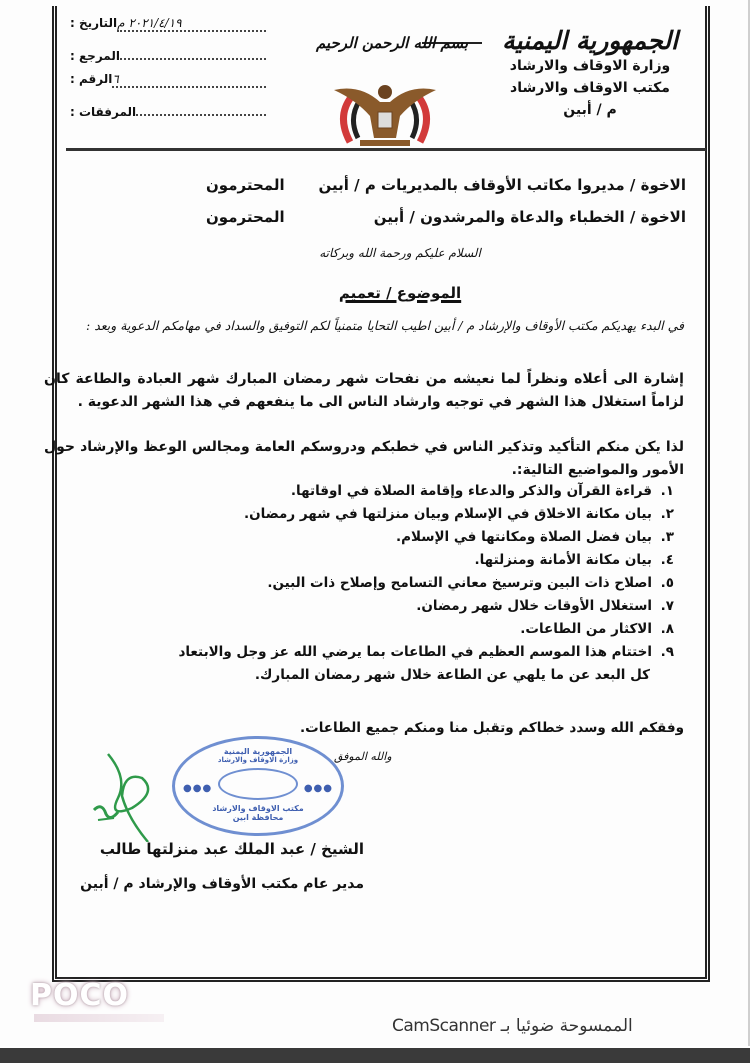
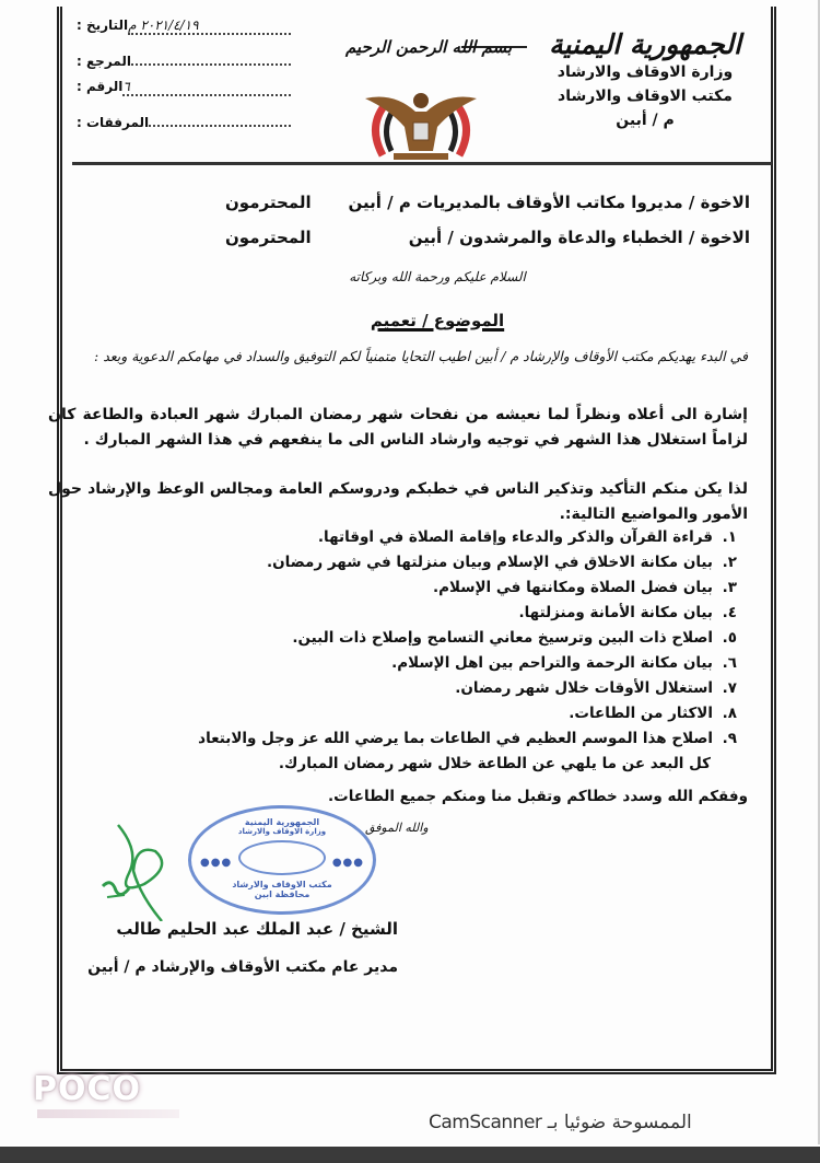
  الجمهورية اليمنية
  وزارة الاوقاف والارشاد
  مكتب الاوقاف والارشاد
  م / أبين
  بسم الله الرحمن الرحيم
  التاريخ :
  ٢٠٢١/٤/١٩ م
  المرجع :
  الرقم :
  ٦
  المرفقات :
  الاخوة / مديروا مكاتب الأوقاف بالمديريات م / أبين
  المحترمون
  الاخوة / الخطباء والدعاة والمرشدون / أبين
  المحترمون
  السلام عليكم ورحمة الله وبركاته
  الموضوع / تعميم
  في البدء يهديكم مكتب الأوقاف والإرشاد م / أبين اطيب التحايا متمنياً لكم التوفيق والسداد في مهامكم الدعوية وبعد :
- إشارة الى أعلاه ونظراً لما نعيشه من نفحات شهر رمضان المبارك شهر العبادة والطاعة كان لزاماً استغلال هذا الشهر في توجيه وارشاد الناس الى ما ينفعهم في هذا الشهر الدعوية .
+ إشارة الى أعلاه ونظراً لما نعيشه من نفحات شهر رمضان المبارك شهر العبادة والطاعة كان لزاماً استغلال هذا الشهر في توجيه وارشاد الناس الى ما ينفعهم في هذا الشهر المبارك .
  لذا يكن منكم التأكيد وتذكير الناس في خطبكم ودروسكم العامة ومجالس الوعظ والإرشاد حول الأمور والمواضيع التالية:.
  ١.قراءة القرآن والذكر والدعاء وإقامة الصلاة في اوقاتها.
  ٢.بيان مكانة الاخلاق في الإسلام وبيان منزلتها في شهر رمضان.
  ٣.بيان فضل الصلاة ومكانتها في الإسلام.
  ٤.بيان مكانة الأمانة ومنزلتها.
  ٥.اصلاح ذات البين وترسيخ معاني التسامح وإصلاح ذات البين.
+ ٦.بيان مكانة الرحمة والتراحم بين اهل الإسلام.
  ٧.استغلال الأوقات خلال شهر رمضان.
  ٨.الاكثار من الطاعات.
- ٩.اختتام هذا الموسم العظيم في الطاعات بما يرضي الله عز وجل والابتعاد
+ ٩.اصلاح هذا الموسم العظيم في الطاعات بما يرضي الله عز وجل والابتعاد
  كل البعد عن ما يلهي عن الطاعة خلال شهر رمضان المبارك.
  وفقكم الله وسدد خطاكم وتقبل منا ومنكم جميع الطاعات.
  والله الموفق
  الجمهورية اليمنية
  وزارة الاوقاف والارشاد
  ●●●
  ●●●
  مكتب الاوقاف والارشاد
  محافظة ابين
- الشيخ / عبد الملك عبد منزلتها طالب
+ الشيخ / عبد الملك عبد الحليم طالب
  مدير عام مكتب الأوقاف والإرشاد م / أبين
  POCO
  الممسوحة ضوئيا بـ CamScanner
